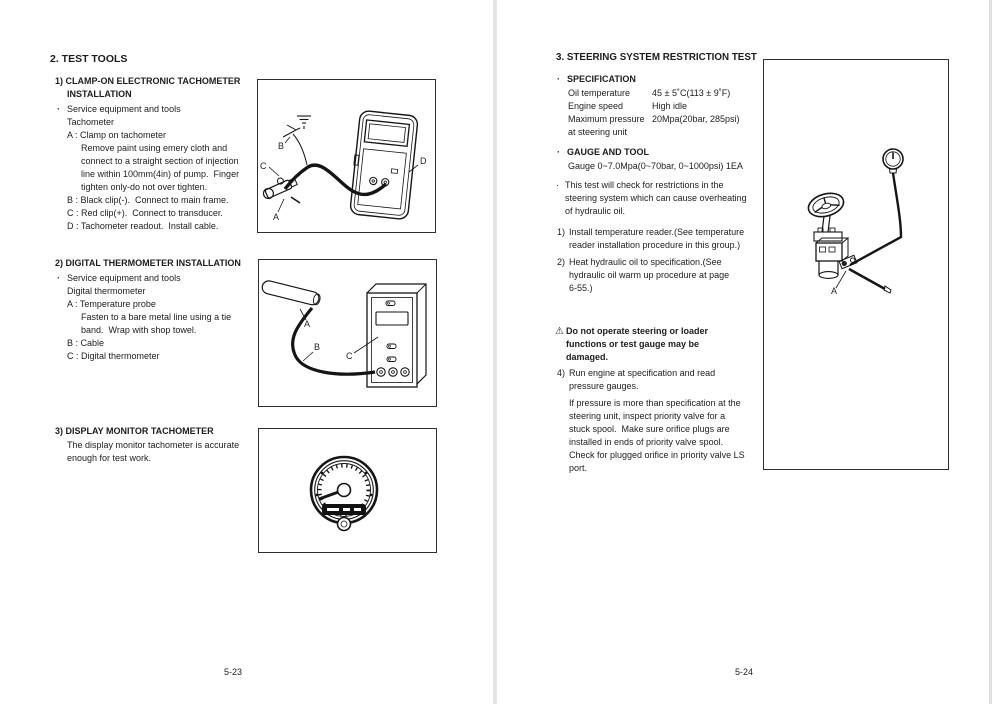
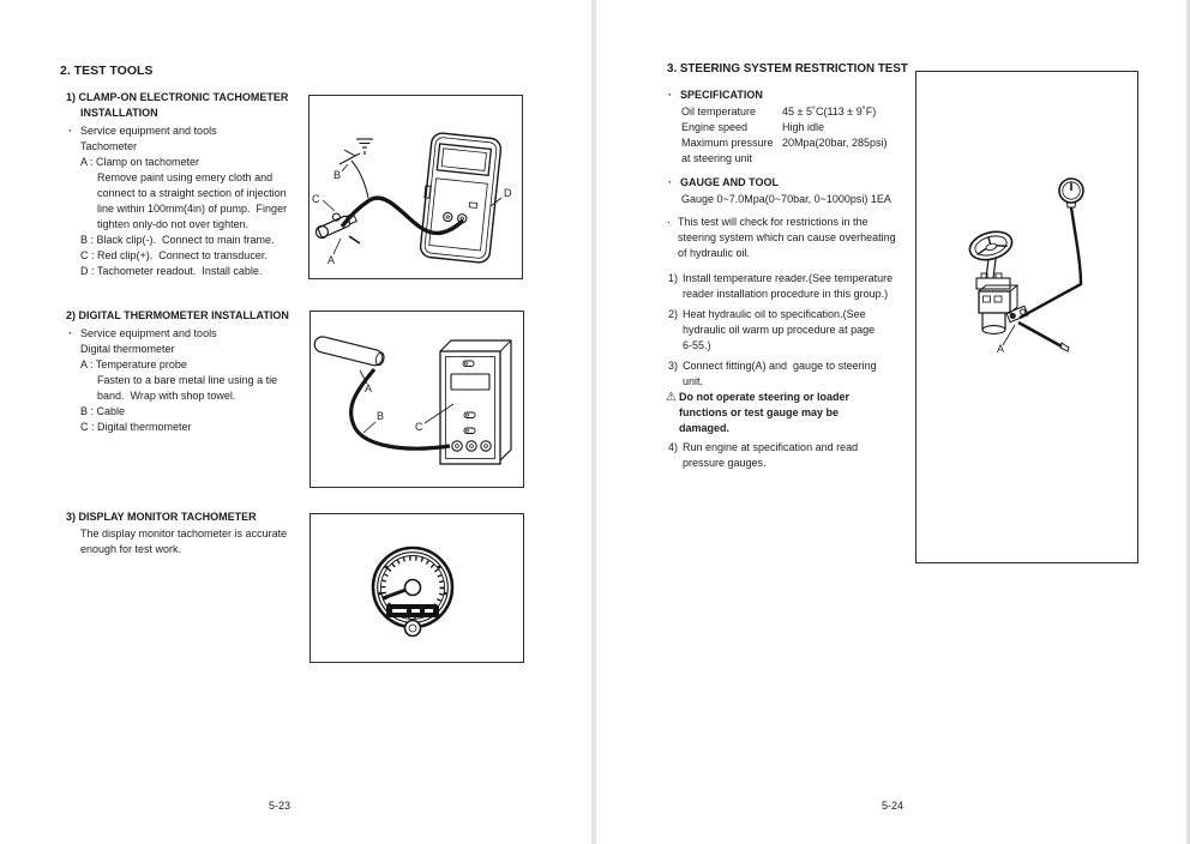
  2. TEST TOOLS
  1) CLAMP-ON ELECTRONIC TACHOMETER
  INSTALLATION
  ·
  Service equipment and tools
  Tachometer
  A : Clamp on tachometer
  Remove paint using emery cloth and
  connect to a straight section of injection
  line within 100mm(4in) of pump. Finger
  tighten only-do not over tighten.
  B : Black clip(-). Connect to main frame.
  C : Red clip(+). Connect to transducer.
  D : Tachometer readout. Install cable.
  B
  C
  A
  D
  2) DIGITAL THERMOMETER INSTALLATION
  ·
  Service equipment and tools
  Digital thermometer
  A : Temperature probe
  Fasten to a bare metal line using a tie
  band. Wrap with shop towel.
  B : Cable
  C : Digital thermometer
  A
  B
  C
  3) DISPLAY MONITOR TACHOMETER
  The display monitor tachometer is accurate
  enough for test work.
  5-23
  3. STEERING SYSTEM RESTRICTION TEST
  ·
  SPECIFICATION
  Oil temperature
  45 ± 5˚C(113 ± 9˚F)
  Engine speed
  High idle
  Maximum pressure
  20Mpa(20bar, 285psi)
  at steering unit
  ·
  GAUGE AND TOOL
  Gauge 0~7.0Mpa(0~70bar, 0~1000psi) 1EA
  ·
  This test will check for restrictions in the
  steering system which can cause overheating
  of hydraulic oil.
  1)
  Install temperature reader.(See temperature
  reader installation procedure in this group.)
  2)
  Heat hydraulic oil to specification.(See
  hydraulic oil warm up procedure at page
  6-55.)
+ 3)
+ Connect fitting(A) and gauge to steering
+ unit.
  ⚠
  Do not operate steering or loader
  functions or test gauge may be
  damaged.
  4)
  Run engine at specification and read
  pressure gauges.
- If pressure is more than specification at the
- steering unit, inspect priority valve for a
- stuck spool. Make sure orifice plugs are
- installed in ends of priority valve spool.
- Check for plugged orifice in priority valve LS
- port.
  A
  5-24
